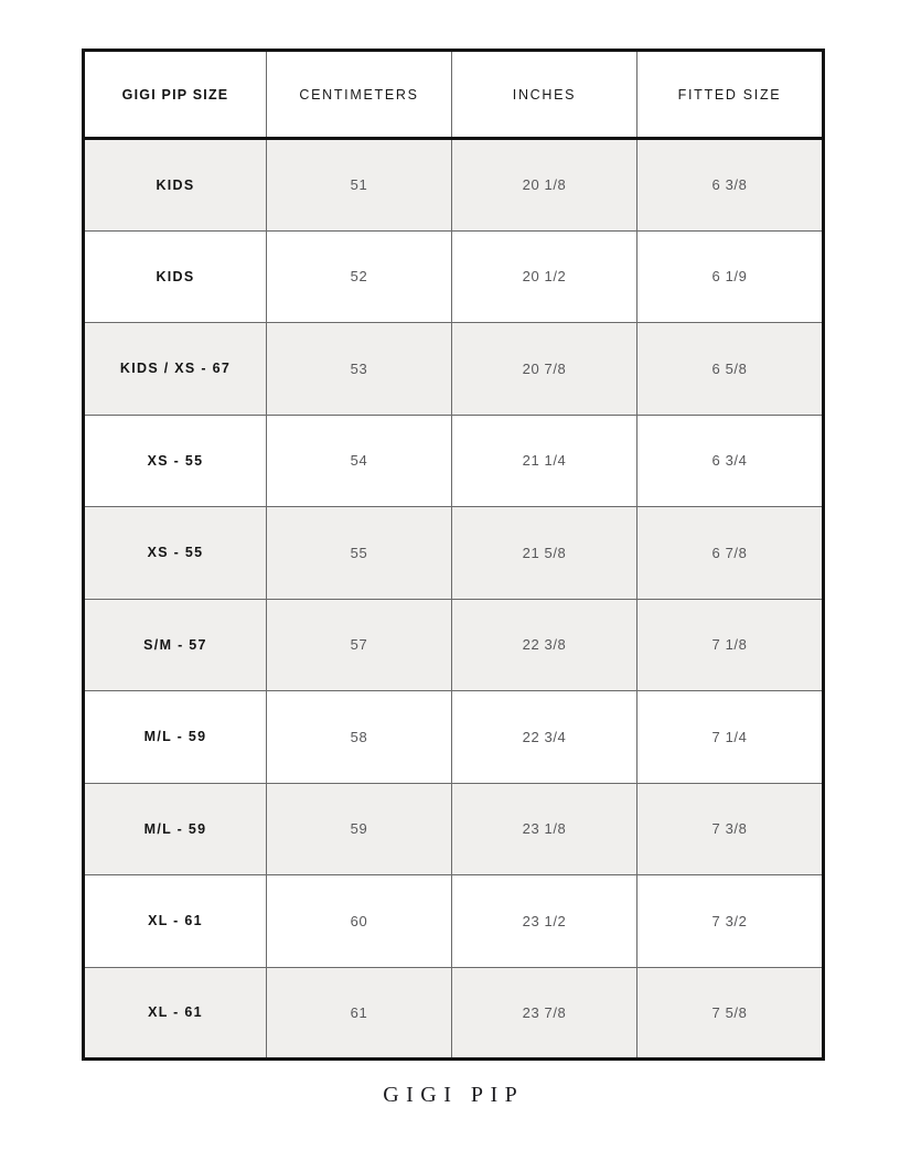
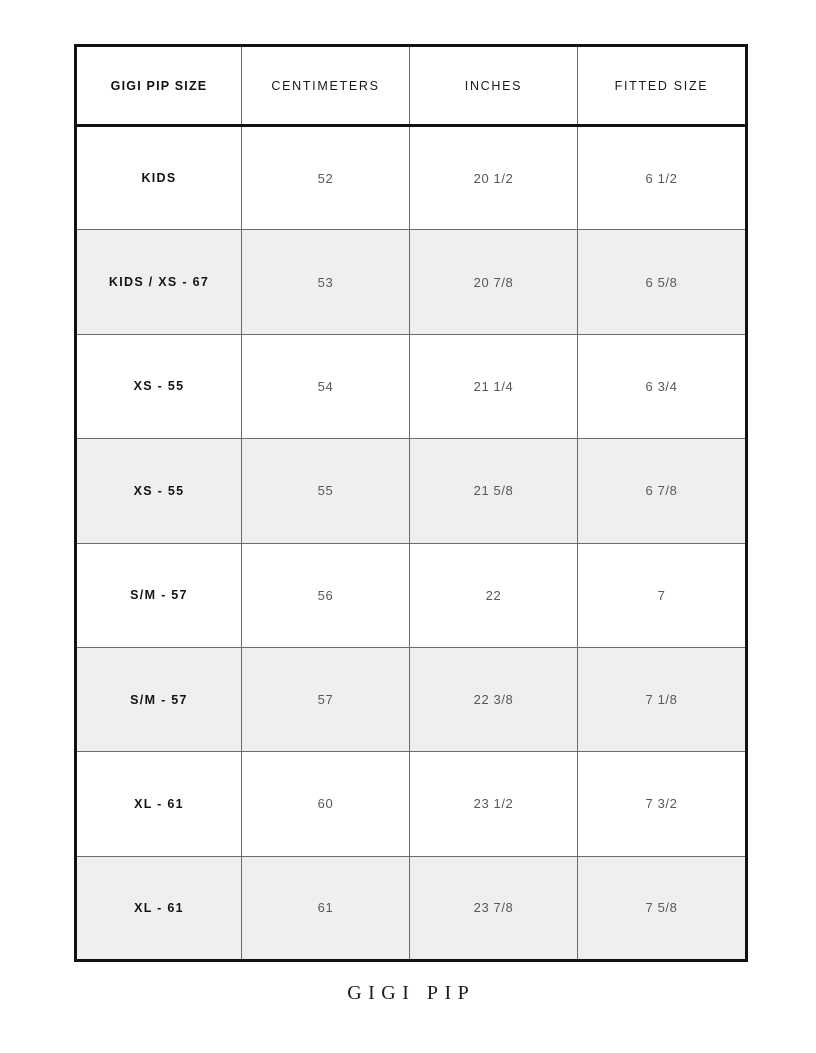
  GIGI PIP SIZE	CENTIMETERS	INCHES	FITTED SIZE
- KIDS	51	20 1/8	6 3/8
- KIDS	52	20 1/2	6 1/9
+ KIDS	52	20 1/2	6 1/2
  KIDS / XS - 67	53	20 7/8	6 5/8
  XS - 55	54	21 1/4	6 3/4
  XS - 55	55	21 5/8	6 7/8
+ S/M - 57	56	22	7
  S/M - 57	57	22 3/8	7 1/8
- M/L - 59	58	22 3/4	7 1/4
- M/L - 59	59	23 1/8	7 3/8
  XL - 61	60	23 1/2	7 3/2
  XL - 61	61	23 7/8	7 5/8
  GIGI PIP
